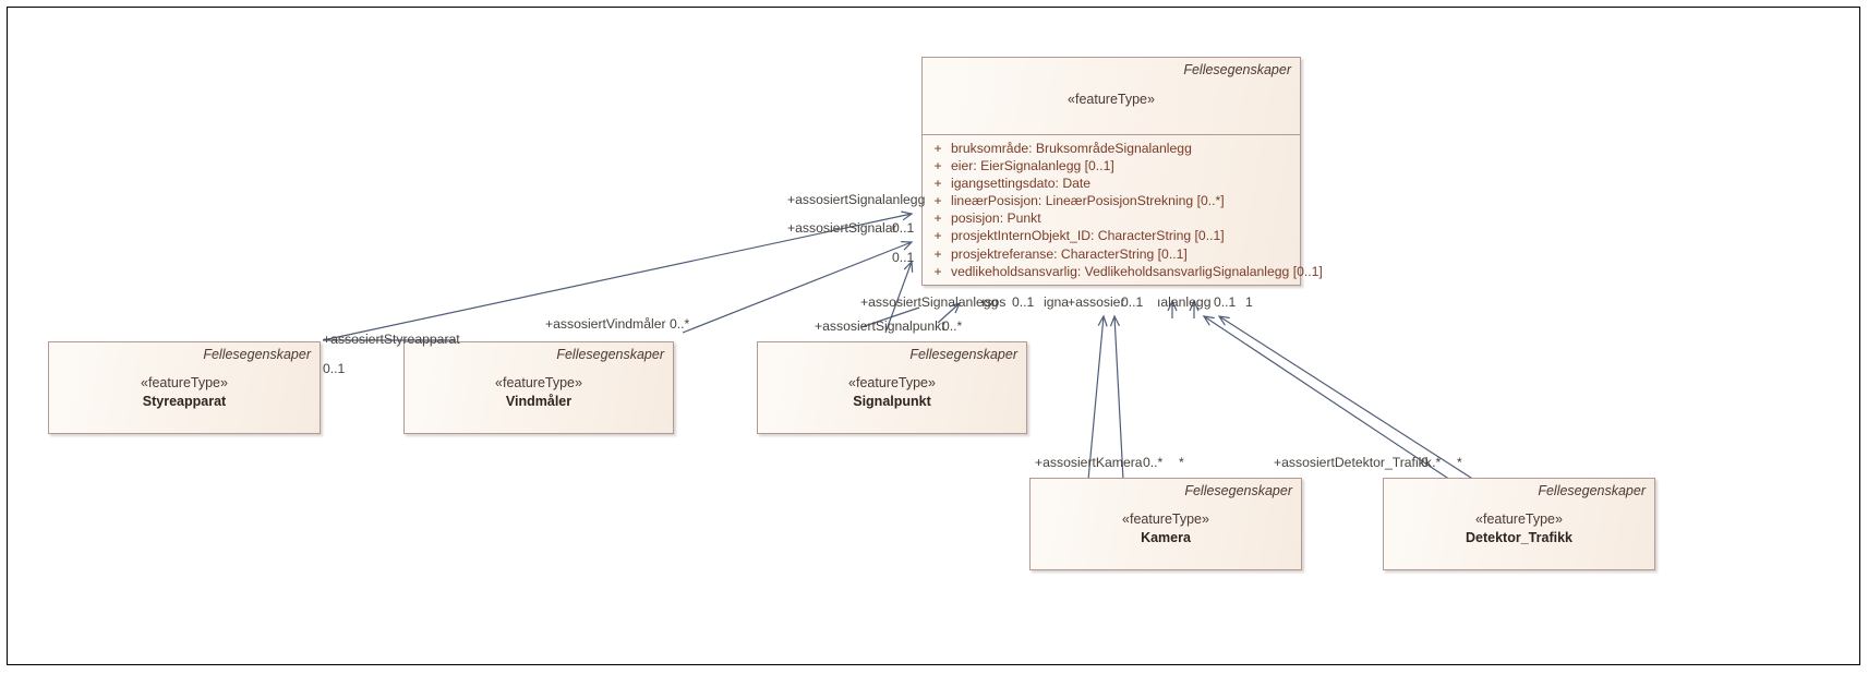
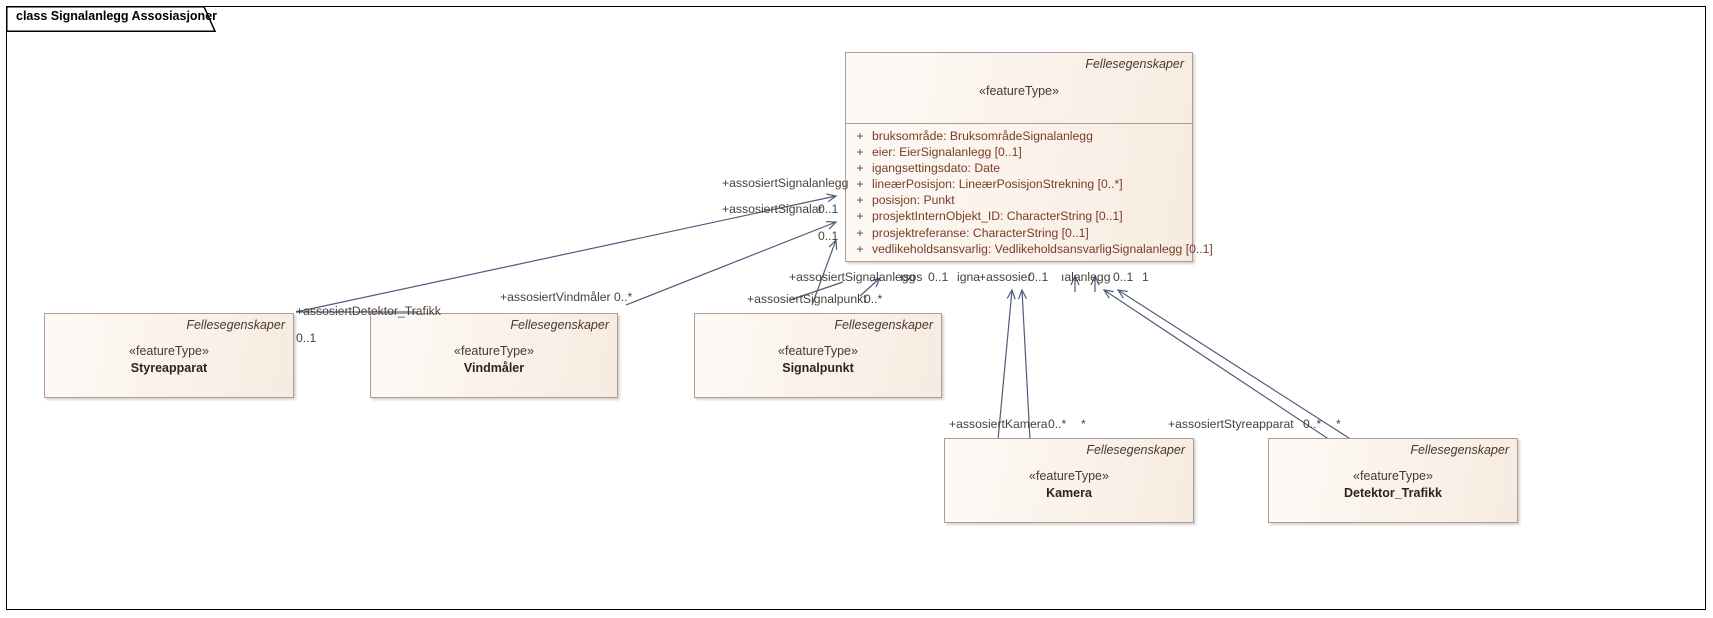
+ class Signalanlegg Assosiasjoner
  Fellesegenskaper
  «featureType»
  +
  bruksområde: BruksområdeSignalanlegg
  +
  eier: EierSignalanlegg [0..1]
  +
  igangsettingsdato: Date
  +
  lineærPosisjon: LineærPosisjonStrekning [0..*]
  +
  posisjon: Punkt
  +
  prosjektInternObjekt_ID: CharacterString [0..1]
  +
  prosjektreferanse: CharacterString [0..1]
  +
  vedlikeholdsansvarlig: VedlikeholdsansvarligSignalanlegg [0..1]
  Fellesegenskaper
  «featureType»
  Styreapparat
  Fellesegenskaper
  «featureType»
  Vindmåler
  Fellesegenskaper
  «featureType»
  Signalpunkt
  Fellesegenskaper
  «featureType»
  Kamera
  Fellesegenskaper
  «featureType»
  Detektor_Trafikk
  +assosiertSignalanlegg
  +assosiertSignalar
- +assosiertStyreapparat
+ +assosiertDetektor_Trafikk
  +assosiertVindmåler
  +assosiertSignalpunkt
  +assosiertSignalanlegg
  ısos
  igna
  +assosier
  ıalanlegg
  +assosiertKamera
- +assosiertDetektor_Trafikk
+ +assosiertStyreapparat
  0..1
  0..1
  0..1
  0..*
  0..*
  0..1
  0..1
  0..1
  1
  0..*
  *
  0..*
  *
